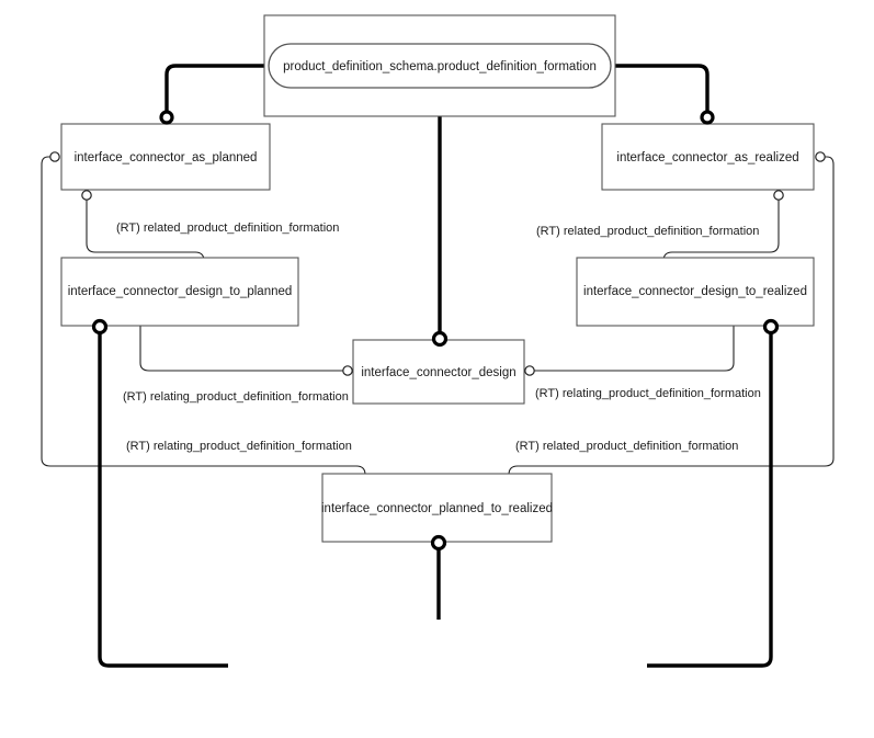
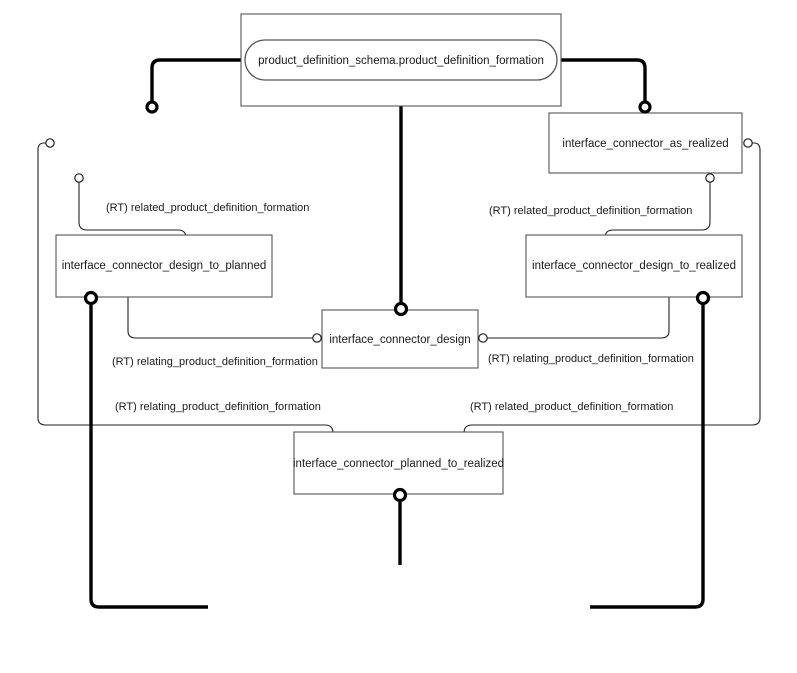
  product_definition_schema.product_definition_formation
- interface_connector_as_planned
  interface_connector_as_realized
  interface_connector_design_to_planned
  interface_connector_design_to_realized
  interface_connector_design
  interface_connector_planned_to_realized
  (RT) related_product_definition_formation
  (RT) related_product_definition_formation
  (RT) relating_product_definition_formation
  (RT) relating_product_definition_formation
  (RT) relating_product_definition_formation
  (RT) related_product_definition_formation
